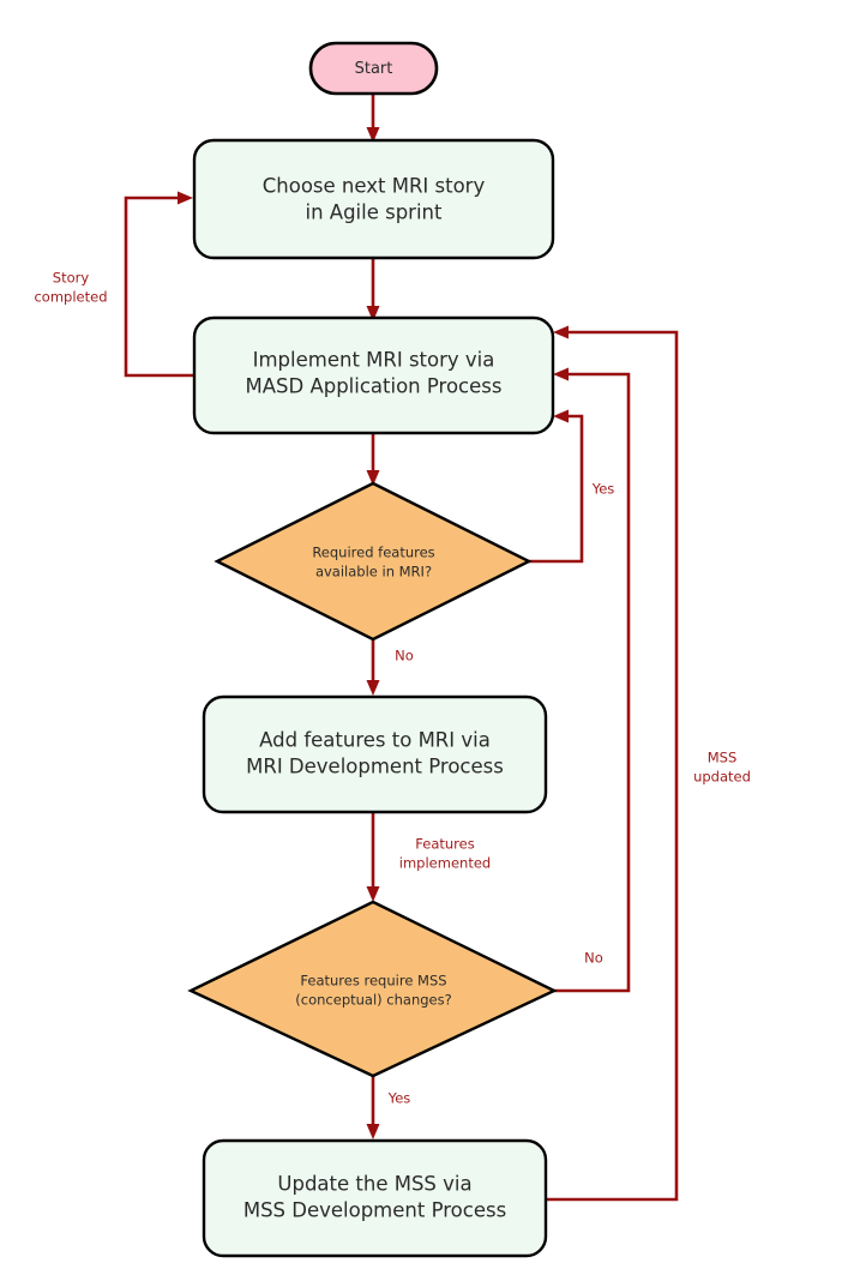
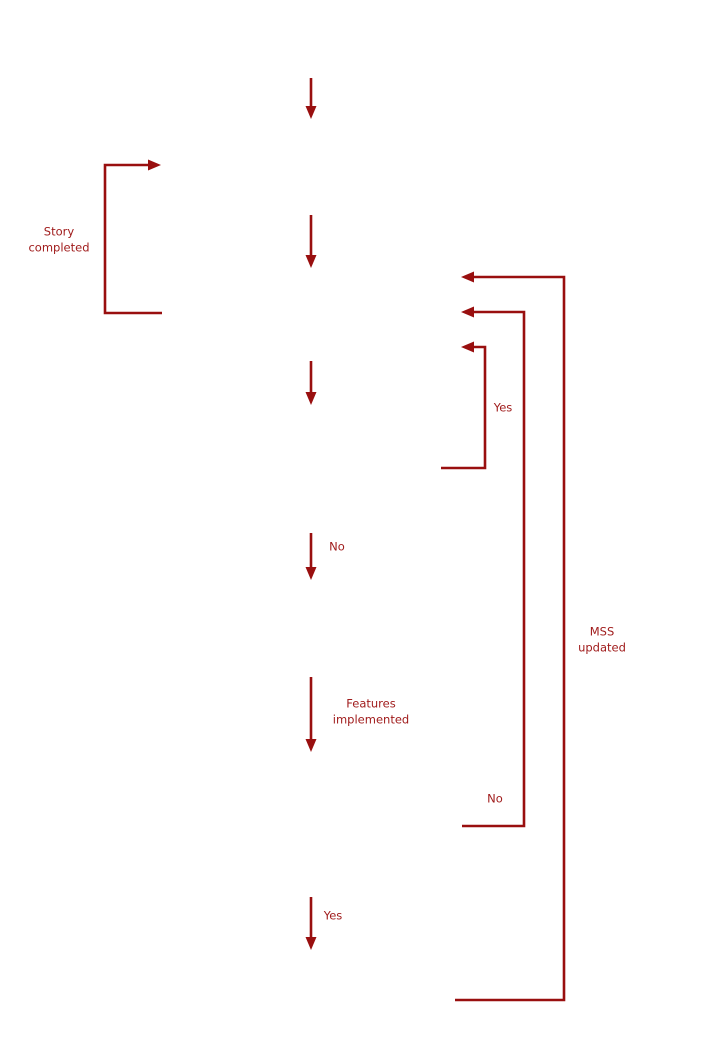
  Story
  completed
  Yes
  No
  Features
  implemented
  No
  Yes
  MSS
  updated
- Start
- Choose next MRI story
- in Agile sprint
- Implement MRI story via
- MASD Application Process
- Required features
- available in MRI?
- Add features to MRI via
- MRI Development Process
- Features require MSS
- (conceptual) changes?
- Update the MSS via
- MSS Development Process
